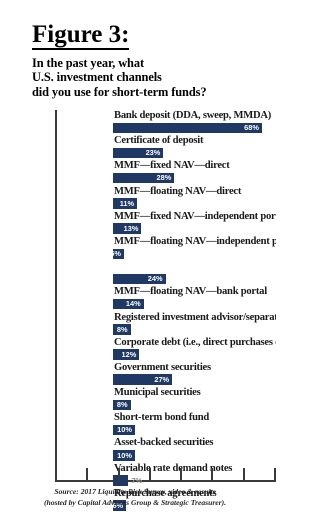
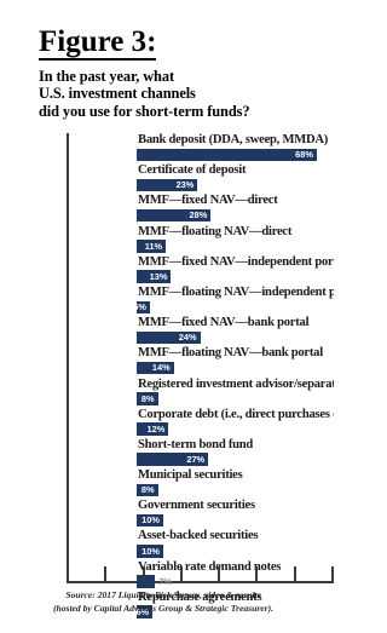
  Figure 3:
  In the past year, what
  U.S. investment channels
  did you use for short-term funds?
  Bank deposit (DDA, sweep, MMDA)
  68%
  Certificate of deposit
  23%
  MMF—fixed NAV—direct
  28%
  MMF—floating NAV—direct
  11%
  MMF—fixed NAV—independent por
  13%
  MMF—floating NAV—independent p
  5%
+ MMF—fixed NAV—bank portal
  24%
  MMF—floating NAV—bank portal
  14%
  Registered investment advisor/separat
  8%
  Corporate debt (i.e., direct purchases
  12%
- Government securities
+ Short-term bond fund
  27%
  Municipal securities
  8%
- Short-term bond fund
+ Government securities
  10%
  Asset-backed securities
  10%
  ariabl rate dmandotes
  7%
  Repurchase agreements
  6%
  Source: 2017 Liquidity Risk Survey, video & results
  (hosted by Capital Advisors Group & Strategic Treasurer).
